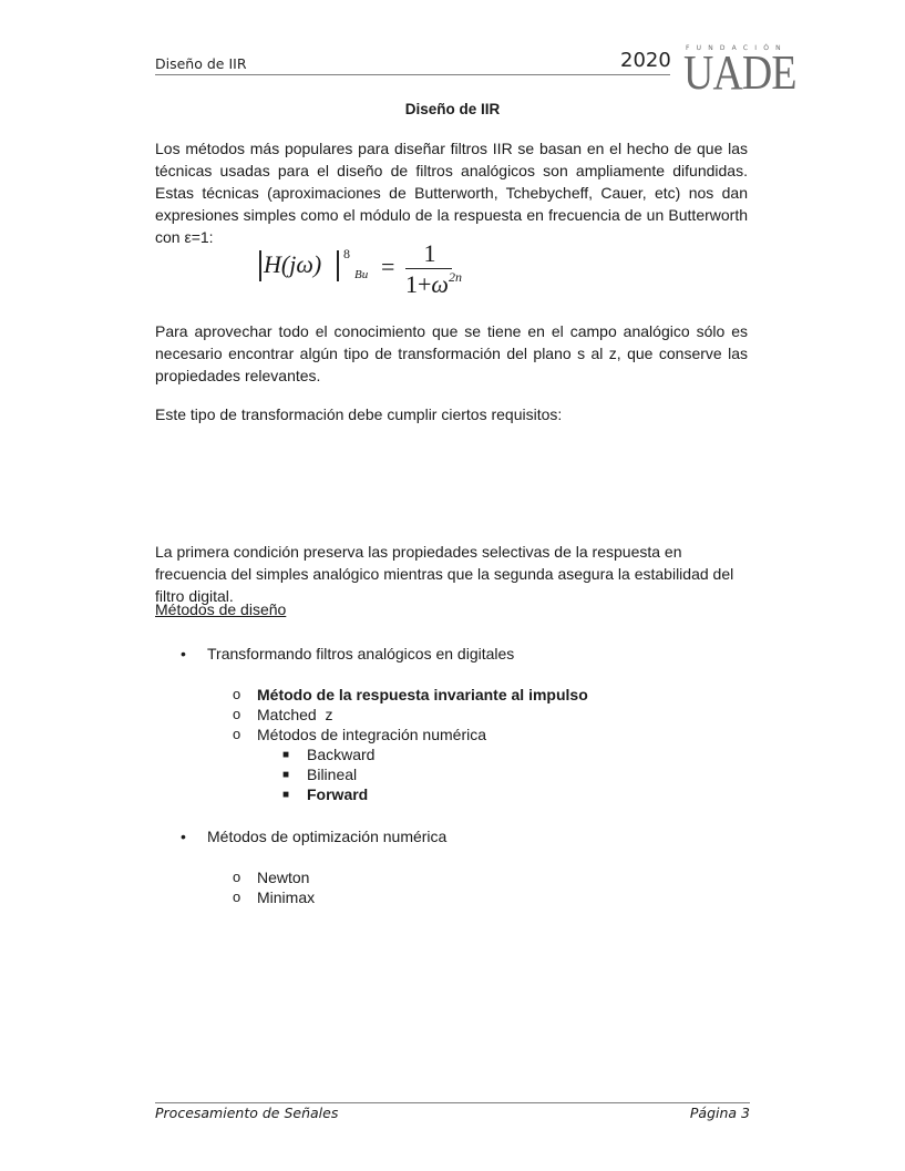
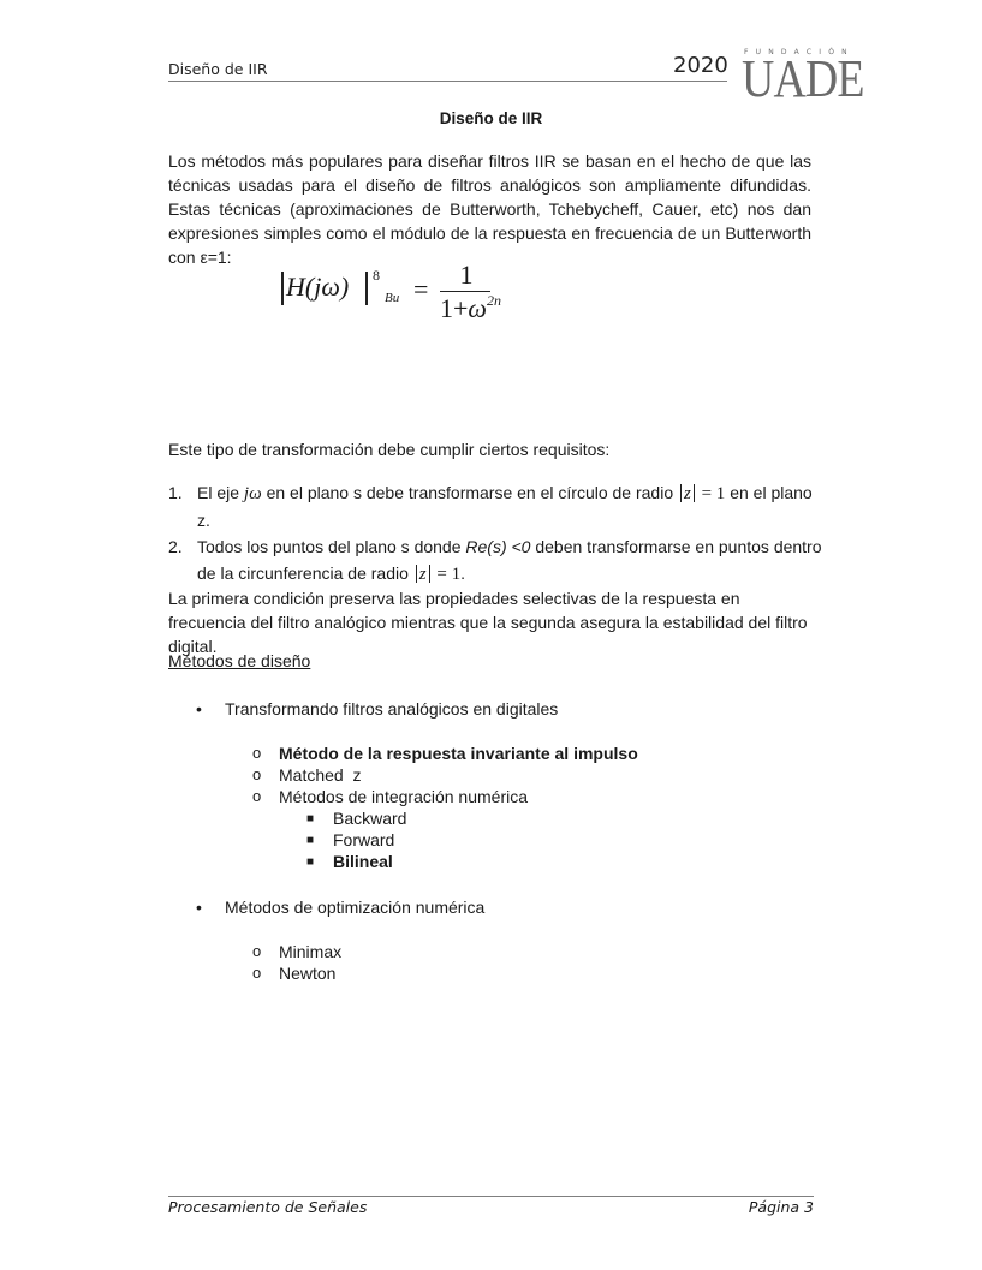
  Diseño de IIR
  2020
  UADE
  Diseño de IIR
  Los métodos más populares para diseñar filtros IIR se basan en el hecho de que las técnicas usadas para el diseño de filtros analógicos son ampliamente difundidas. Estas técnicas (aproximaciones de Butterworth, Tchebycheff, Cauer, etc) nos dan expresiones simples como el módulo de la respuesta en frecuencia de un Butterworth con ε=1:
  H(jω)
  8
  Bu
  =
  1
  1+ω2n
- Para aprovechar todo el conocimiento que se tiene en el campo analógico sólo es necesario encontrar algún tipo de transformación del plano s al z, que conserve las propiedades relevantes.
  Este tipo de transformación debe cumplir ciertos requisitos:
+ 1.
+ El eje jω en el plano s debe transformarse en el círculo de radio z = 1 en el plano z.
+ 2.
+ Todos los puntos del plano s donde Re(s) <0 deben transformarse en puntos dentro de la circunferencia de radio z = 1.
- La primera condición preserva las propiedades selectivas de la respuesta en frecuencia del simples analógico mientras que la segunda asegura la estabilidad del filtro digital.
+ La primera condición preserva las propiedades selectivas de la respuesta en frecuencia del filtro analógico mientras que la segunda asegura la estabilidad del filtro digital.
  Métodos de diseño
  •
  Transformando filtros analógicos en digitales
  o
  Método de la respuesta invariante al impulso
  o
  Matched z
  o
  Métodos de integración numérica
  ■
  Backward
  ■
- Bilineal
+ Forward
  ■
- Forward
+ Bilineal
  •
  Métodos de optimización numérica
  o
- Newton
+ Minimax
  o
- Minimax
+ Newton
  Procesamiento de Señales
  Página 3
